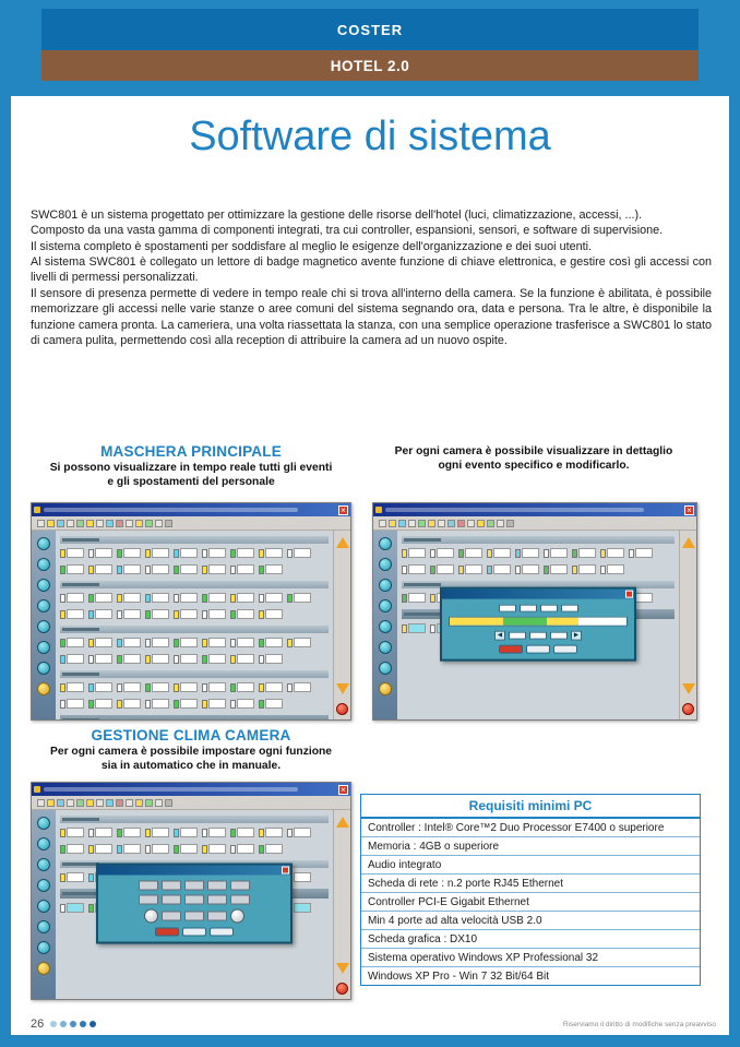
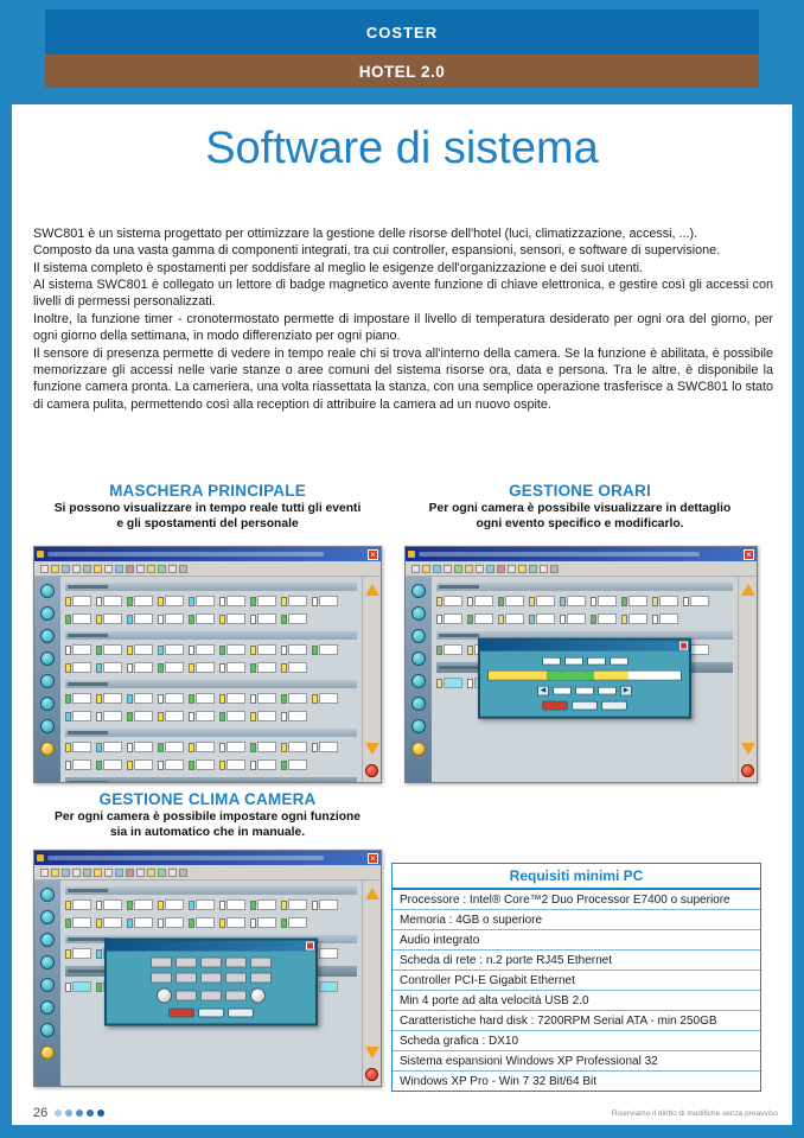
  COSTER
  HOTEL 2.0
  Software di sistema
  SWC801 è un sistema progettato per ottimizzare la gestione delle risorse dell'hotel (luci, climatizzazione, accessi, ...).
  Composto da una vasta gamma di componenti integrati, tra cui controller, espansioni, sensori, e software di supervisione.
  Il sistema completo è spostamenti per soddisfare al meglio le esigenze dell'organizzazione e dei suoi utenti.
  Al sistema SWC801 è collegato un lettore di badge magnetico avente funzione di chiave elettronica, e gestire così gli accessi con livelli di permessi personalizzati.
+ Inoltre, la funzione timer - cronotermostato permette di impostare il livello di temperatura desiderato per ogni ora del giorno, per ogni giorno della settimana, in modo differenziato per ogni piano.
- Il sensore di presenza permette di vedere in tempo reale chi si trova all'interno della camera. Se la funzione è abilitata, è possibile memorizzare gli accessi nelle varie stanze o aree comuni del sistema segnando ora, data e persona. Tra le altre, è disponibile la funzione camera pronta. La cameriera, una volta riassettata la stanza, con una semplice operazione trasferisce a SWC801 lo stato di camera pulita, permettendo così alla reception di attribuire la camera ad un nuovo ospite.
+ Il sensore di presenza permette di vedere in tempo reale chi si trova all'interno della camera. Se la funzione è abilitata, è possibile memorizzare gli accessi nelle varie stanze o aree comuni del sistema risorse ora, data e persona. Tra le altre, è disponibile la funzione camera pronta. La cameriera, una volta riassettata la stanza, con una semplice operazione trasferisce a SWC801 lo stato di camera pulita, permettendo così alla reception di attribuire la camera ad un nuovo ospite.
  MASCHERA PRINCIPALE
  Si possono visualizzare in tempo reale tutti gli eventi
  e gli spostamenti del personale
+ GESTIONE ORARI
  Per ogni camera è possibile visualizzare in dettaglio
  ogni evento specifico e modificarlo.
  ×
  ×
  GESTIONE CLIMA CAMERA
  Per ogni camera è possibile impostare ogni funzione
  sia in automatico che in manuale.
  ×
  Requisiti minimi PC
- Controller : Intel® Core™2 Duo Processor E7400 o superiore
+ Processore : Intel® Core™2 Duo Processor E7400 o superiore
  Memoria : 4GB o superiore
  Audio integrato
  Scheda di rete : n.2 porte RJ45 Ethernet
  Controller PCI-E Gigabit Ethernet
  Min 4 porte ad alta velocità USB 2.0
+ Caratteristiche hard disk : 7200RPM Serial ATA - min 250GB
  Scheda grafica : DX10
- Sistema operativo Windows XP Professional 32
+ Sistema espansioni Windows XP Professional 32
  Windows XP Pro - Win 7 32 Bit/64 Bit
  26
